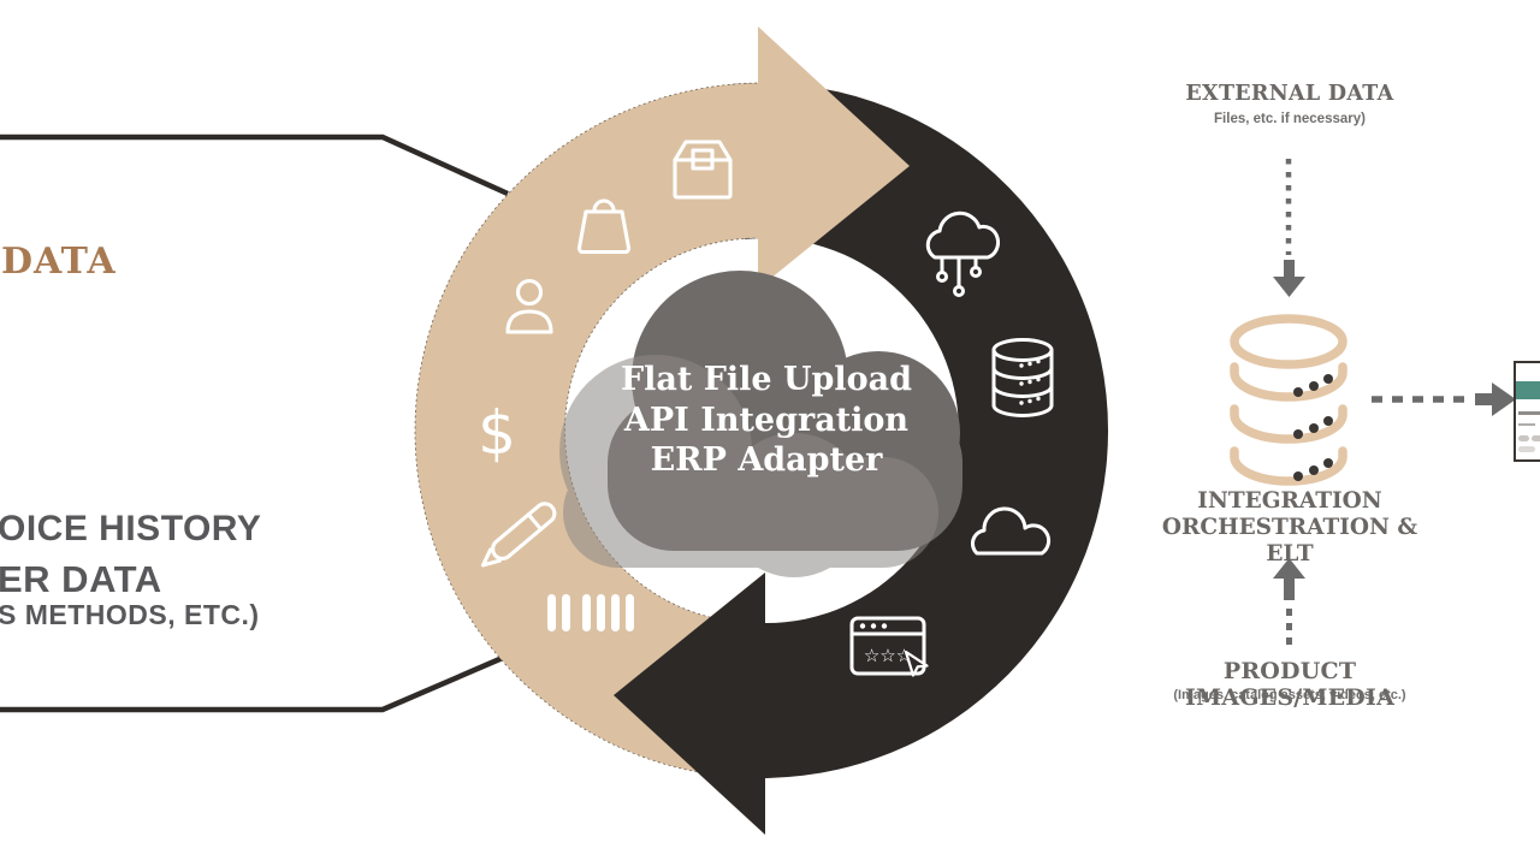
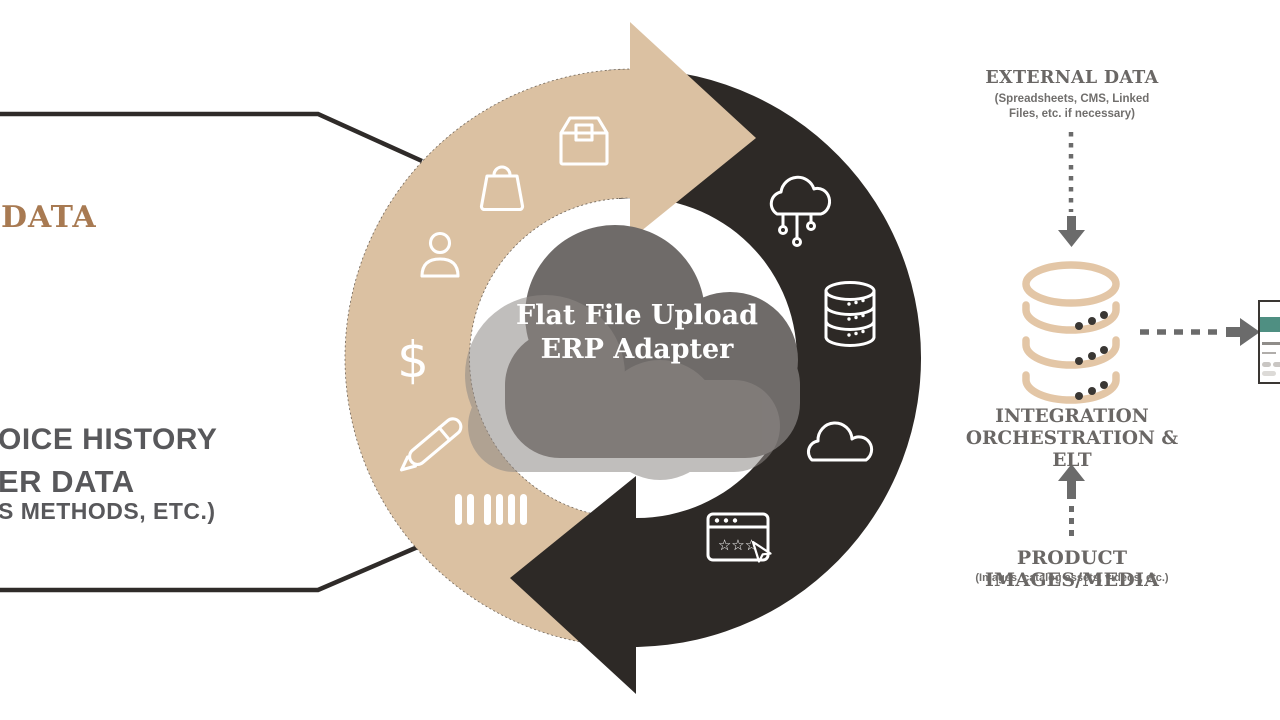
  $
  ☆☆☆
  DATA
  OICE HISTORY
  ER DATA
  S METHODS, ETC.)
  Flat File Upload
- API Integration
  ERP Adapter
  EXTERNAL DATA
+ (Spreadsheets, CMS, Linked
  Files, etc. if necessary)
  INTEGRATION
  ORCHESTRATION & ELT
  PRODUCT IMAGES/MEDIA
  (Images, catalog assets, videos, etc.)
